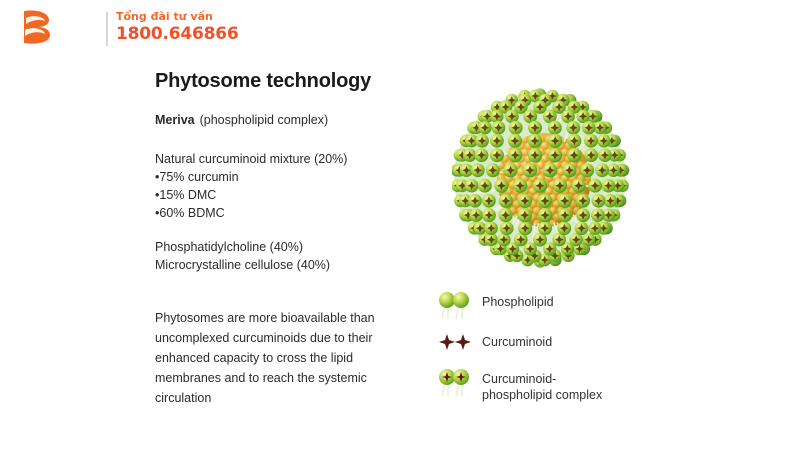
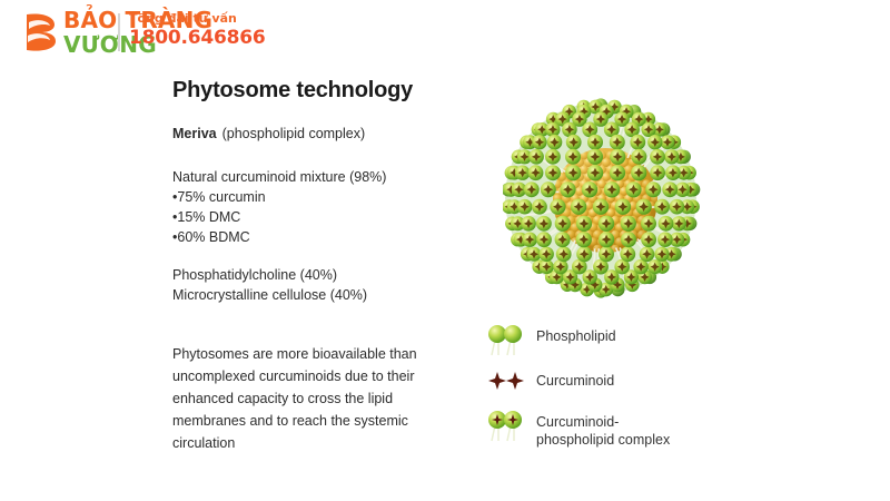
+ BẢO TRÀNG
+ VƯƠNG
  Tổng đài tư vấn
  1800.646866
  Phytosome technology
  Meriva (phospholipid complex)
- Natural curcuminoid mixture (20%)
+ Natural curcuminoid mixture (98%)
  •75% curcumin
  •15% DMC
  •60% BDMC
  Phosphatidylcholine (40%)
  Microcrystalline cellulose (40%)
  Phytosomes are more bioavailable than uncomplexed curcuminoids due to their enhanced capacity to cross the lipid membranes and to reach the systemic circulation
  Phospholipid
  Curcuminoid
  Curcuminoid-
  phospholipid complex
